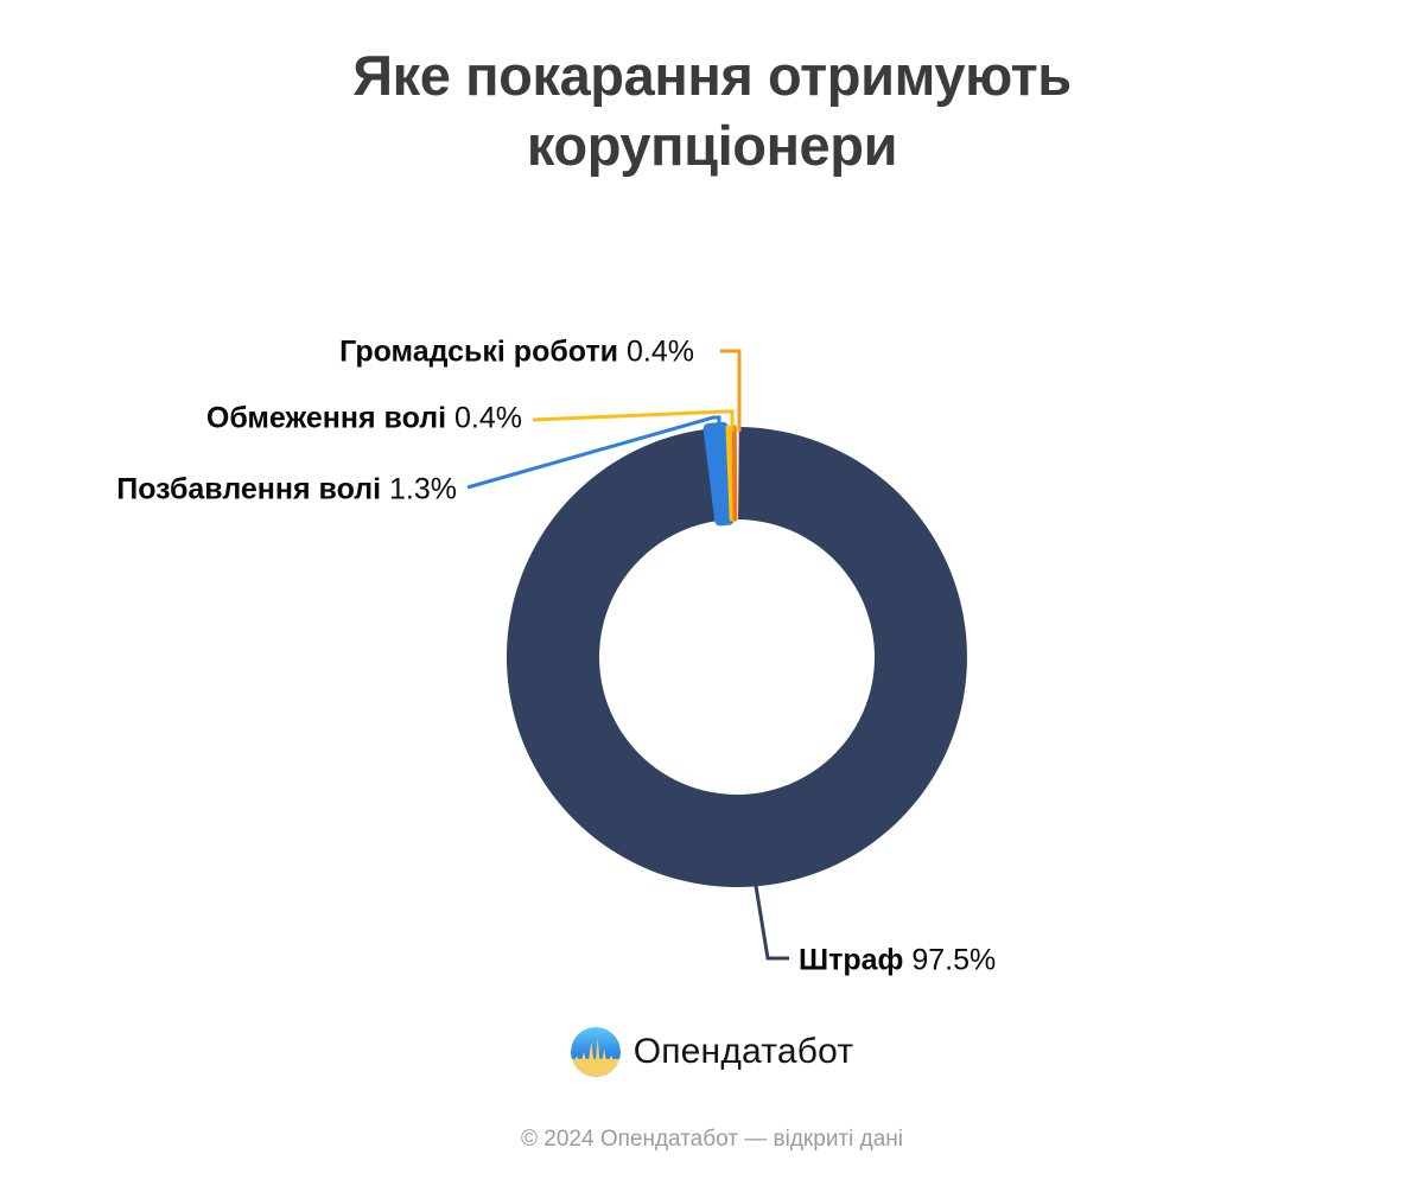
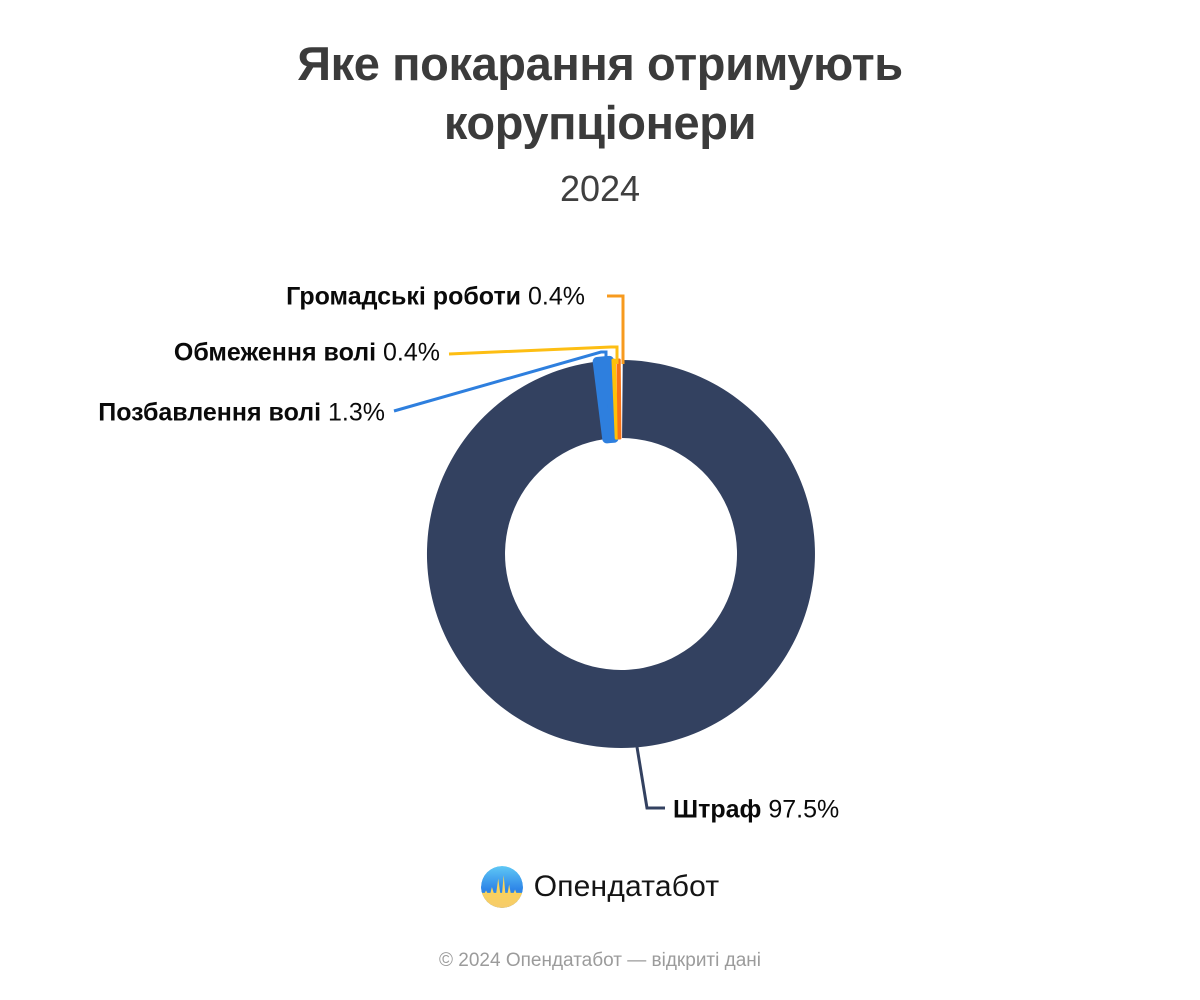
  Яке покарання отримують корупціонери
+ 2024
  Громадські роботи 0.4%
  Обмеження волі 0.4%
  Позбавлення волі 1.3%
  Штраф 97.5%
  Опендатабот
  © 2024 Опендатабот — відкриті дані
